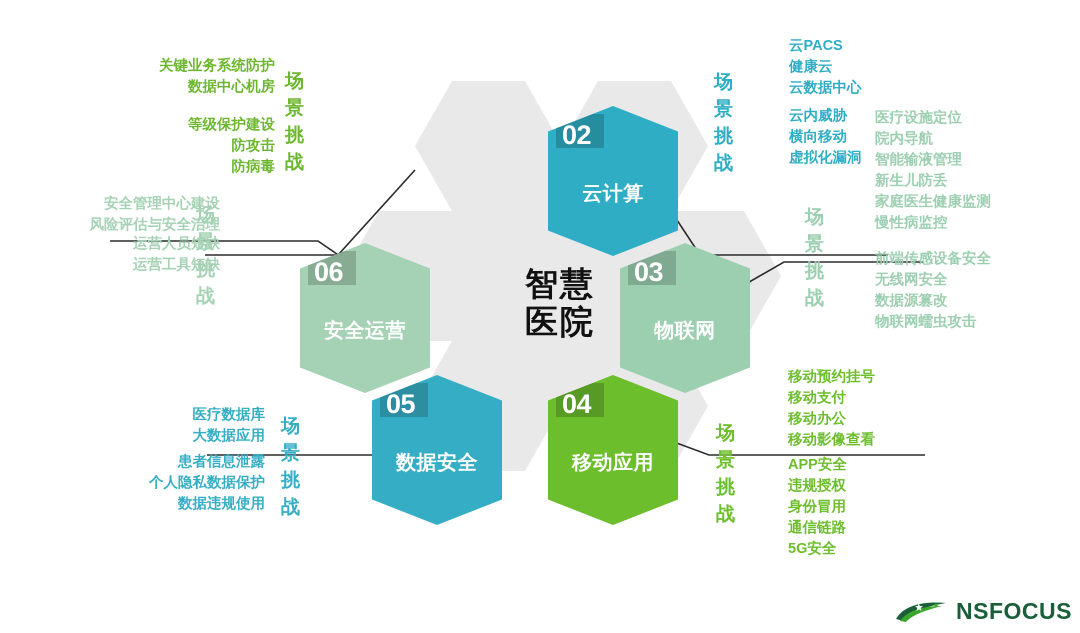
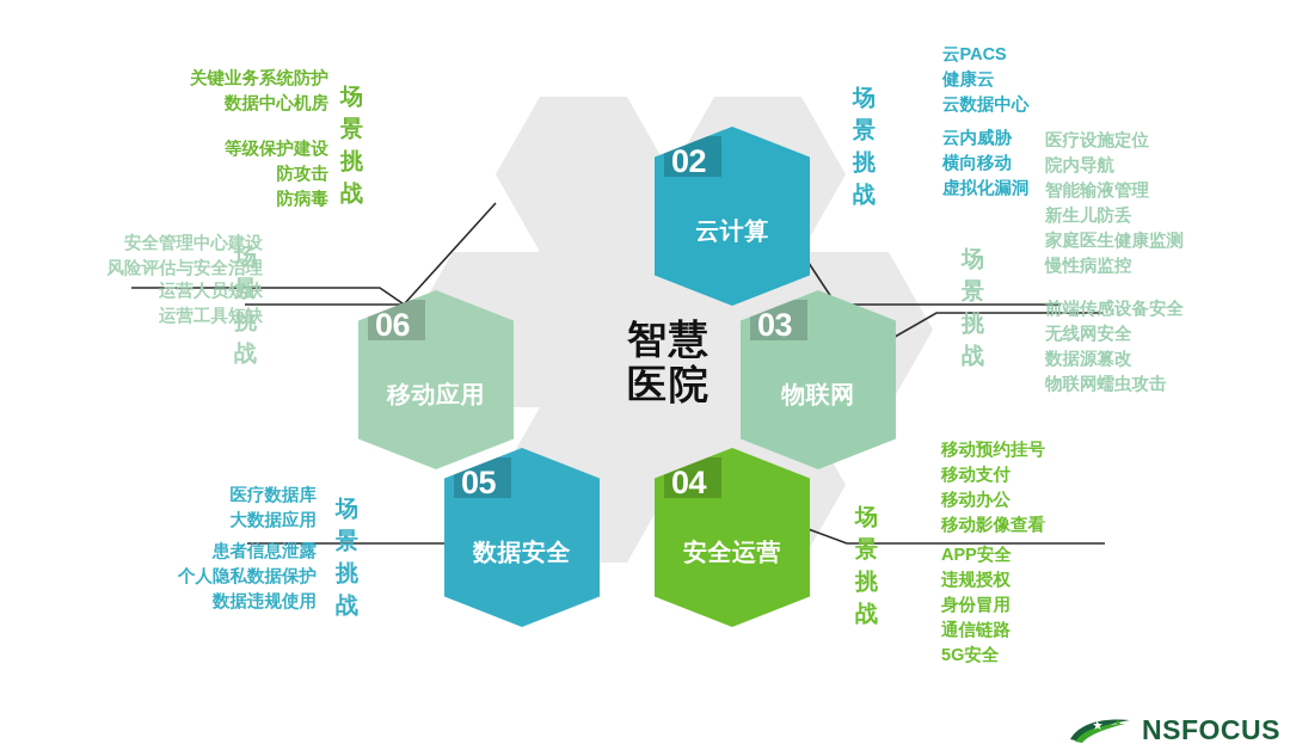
  02
  云计算
  03
  物联网
  04
- 移动应用
+ 安全运营
  05
  数据安全
  06
- 安全运营
+ 移动应用
  智慧
  医院
  关键业务系统防护
  数据中心机房
  等级保护建设
  防攻击
  防病毒
  场景
  挑战
  安全管理中心建设
  风险评估与安全治理
  运营人员短缺
  运营工具短缺
  场景
  挑战
  医疗数据库
  大数据应用
  患者信息泄露
  个人隐私数据保护
  数据违规使用
  场景
  挑战
  云PACS
  健康云
  云数据中心
  云内威胁
  横向移动
  虚拟化漏洞
  场景
  挑战
  医疗设施定位
  院内导航
  智能输液管理
  新生儿防丢
  家庭医生健康监测
  慢性病监控
  前端传感设备安全
  无线网安全
  数据源篡改
  物联网蠕虫攻击
  场景
  挑战
  移动预约挂号
  移动支付
  移动办公
  移动影像查看
  APP安全
  违规授权
  身份冒用
  通信链路
  5G安全
  场景
  挑战
  NSFOCUS
